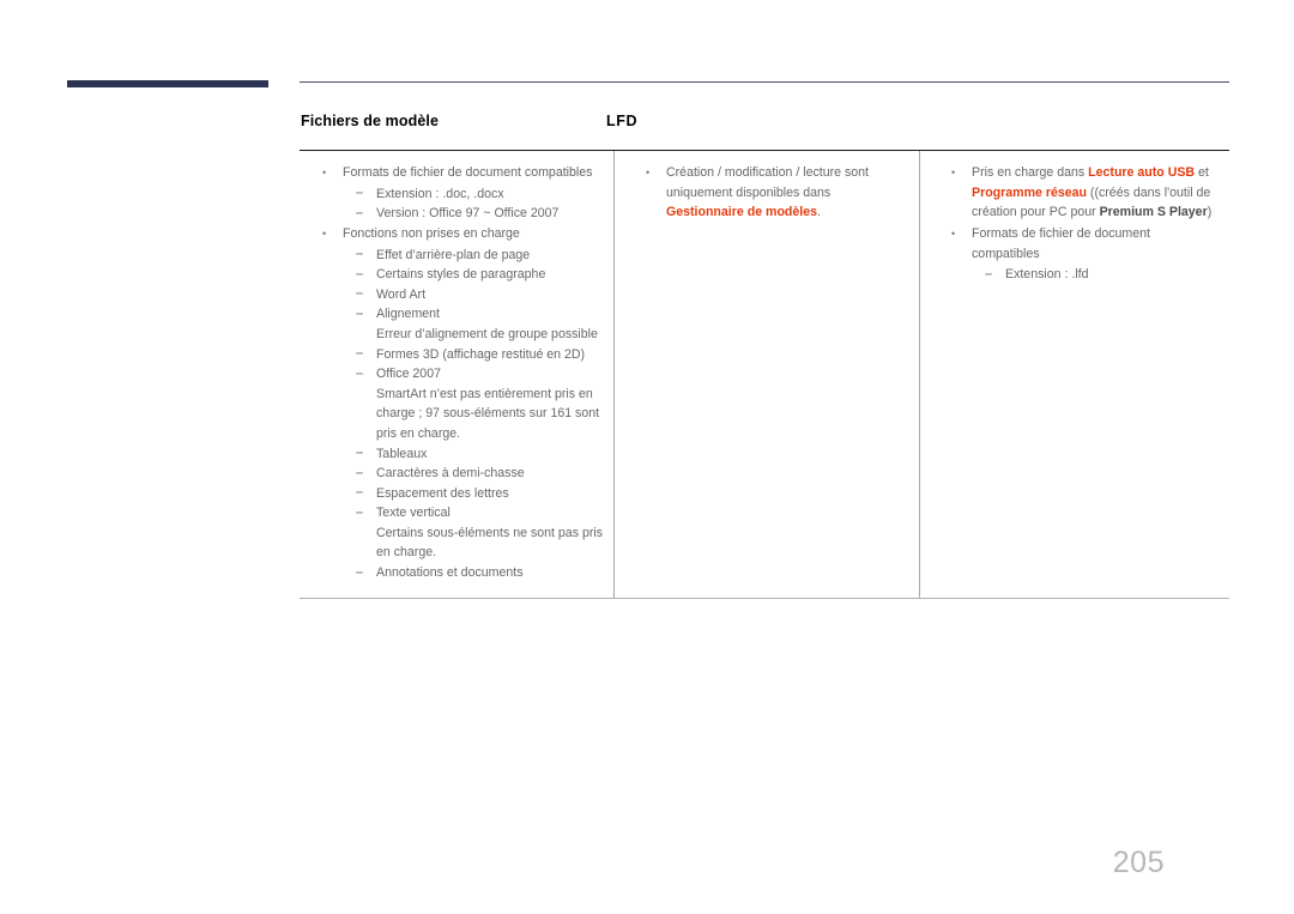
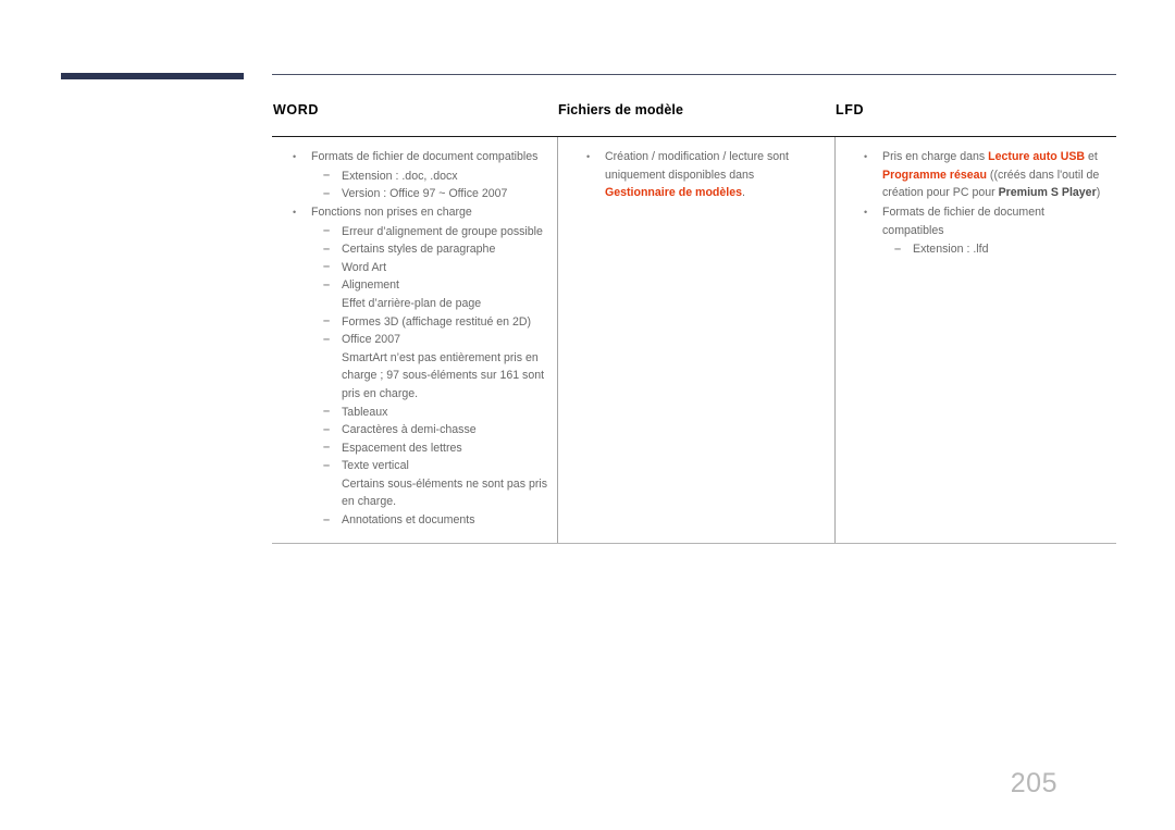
+ WORD
  Fichiers de modèle
  LFD
  •
  Formats de fichier de document compatibles
  –
  Extension : .doc, .docx
  –
  Version : Office 97 ~ Office 2007
  •
  Fonctions non prises en charge
  –
- Effet d’arrière-plan de page
+ Erreur d’alignement de groupe possible
  –
  Certains styles de paragraphe
  –
  Word Art
  –
  Alignement
- Erreur d’alignement de groupe possible
+ Effet d’arrière-plan de page
  –
  Formes 3D (affichage restitué en 2D)
  –
  Office 2007
  SmartArt n’est pas entièrement pris en charge ; 97 sous-éléments sur 161 sont pris en charge.
  –
  Tableaux
  –
  Caractères à demi-chasse
  –
  Espacement des lettres
  –
  Texte vertical
  Certains sous-éléments ne sont pas pris en charge.
  –
  Annotations et documents
  •
  Création / modification / lecture sont uniquement disponibles dans Gestionnaire de modèles.
  •
  Pris en charge dans Lecture auto USB et Programme réseau ((créés dans l'outil de création pour PC pour Premium S Player)
  •
  Formats de fichier de document compatibles
  –
  Extension : .lfd
  205
